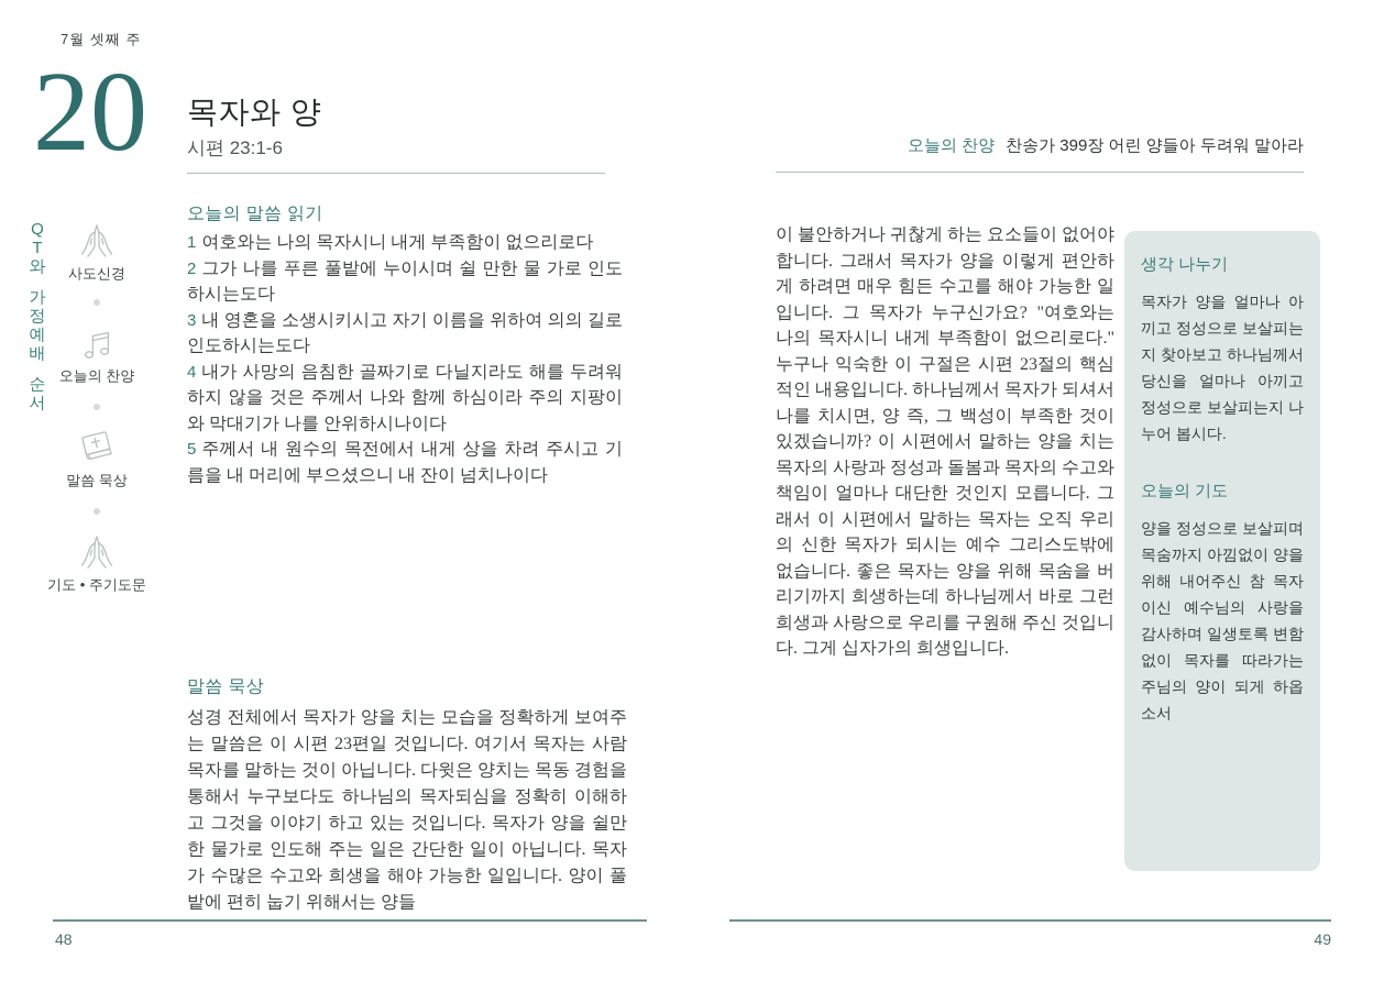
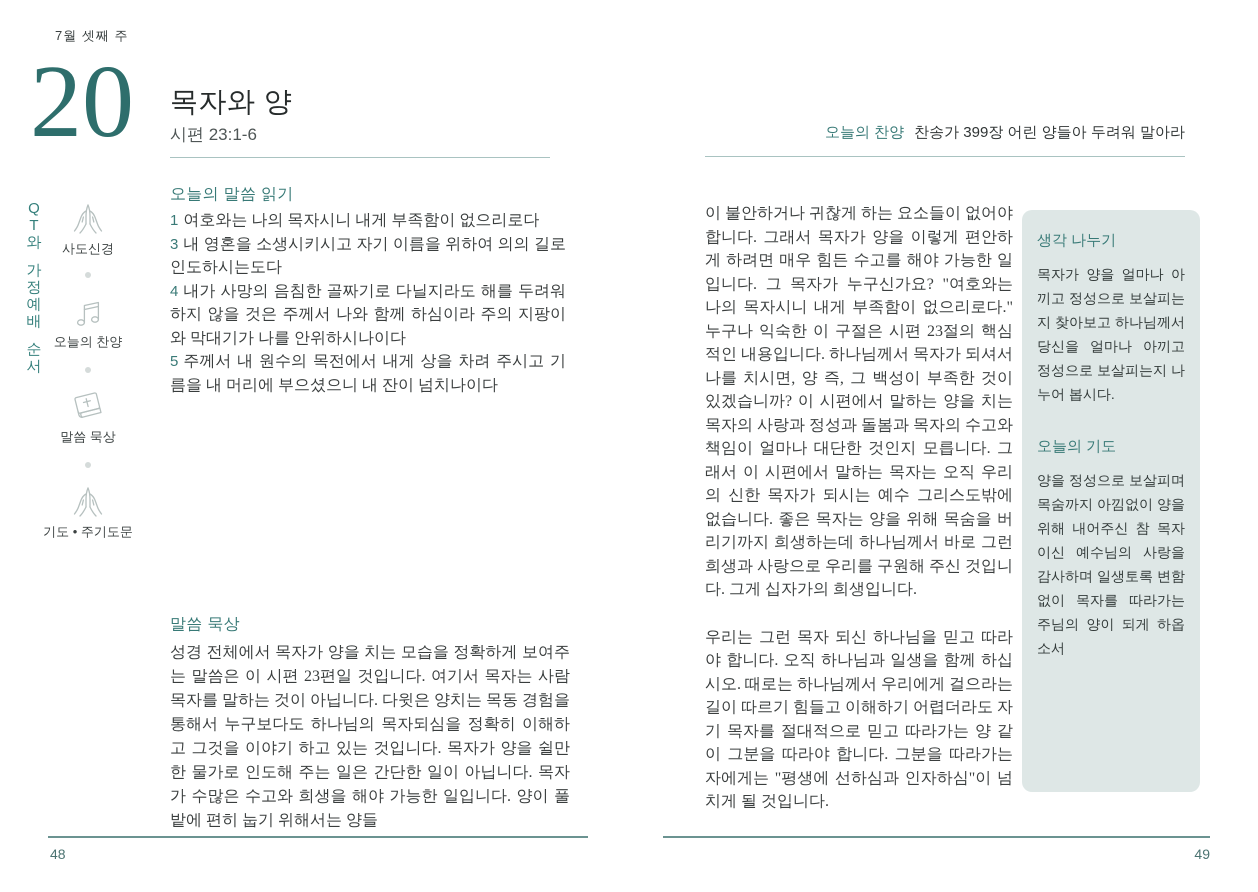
  7월 셋째 주
  20
  목자와 양
  시편 23:1-6
  Q
  T
  와
  가
  정
  예
  배
  순
  서
  사도신경
  오늘의 찬양
  말씀 묵상
  기도 • 주기도문
  오늘의 말씀 읽기
  1 여호와는 나의 목자시니 내게 부족함이 없으리로다
- 2 그가 나를 푸른 풀밭에 누이시며 쉴 만한 물 가로 인도하시는도다
  3 내 영혼을 소생시키시고 자기 이름을 위하여 의의 길로 인도하시는도다
  4 내가 사망의 음침한 골짜기로 다닐지라도 해를 두려워하지 않을 것은 주께서 나와 함께 하심이라 주의 지팡이와 막대기가 나를 안위하시나이다
  5 주께서 내 원수의 목전에서 내게 상을 차려 주시고 기름을 내 머리에 부으셨으니 내 잔이 넘치나이다
  말씀 묵상
  성경 전체에서 목자가 양을 치는 모습을 정확하게 보여주는 말씀은 이 시편 23편일 것입니다. 여기서 목자는 사람 목자를 말하는 것이 아닙니다. 다윗은 양치는 목동 경험을 통해서 누구보다도 하나님의 목자되심을 정확히 이해하고 그것을 이야기 하고 있는 것입니다. 목자가 양을 쉴만한 물가로 인도해 주는 일은 간단한 일이 아닙니다. 목자가 수많은 수고와 희생을 해야 가능한 일입니다. 양이 풀밭에 편히 눕기 위해서는 양들
  48
  오늘의 찬양 찬송가 399장 어린 양들아 두려워 말아라
  이 불안하거나 귀찮게 하는 요소들이 없어야 합니다. 그래서 목자가 양을 이렇게 편안하게 하려면 매우 힘든 수고를 해야 가능한 일입니다. 그 목자가 누구신가요? "여호와는 나의 목자시니 내게 부족함이 없으리로다." 누구나 익숙한 이 구절은 시편 23절의 핵심적인 내용입니다. 하나님께서 목자가 되셔서 나를 치시면, 양 즉, 그 백성이 부족한 것이 있겠습니까? 이 시편에서 말하는 양을 치는 목자의 사랑과 정성과 돌봄과 목자의 수고와 책임이 얼마나 대단한 것인지 모릅니다. 그래서 이 시편에서 말하는 목자는 오직 우리의 신한 목자가 되시는 예수 그리스도밖에 없습니다. 좋은 목자는 양을 위해 목숨을 버리기까지 희생하는데 하나님께서 바로 그런 희생과 사랑으로 우리를 구원해 주신 것입니다. 그게 십자가의 희생입니다.
+ 우리는 그런 목자 되신 하나님을 믿고 따라야 합니다. 오직 하나님과 일생을 함께 하십시오. 때로는 하나님께서 우리에게 걸으라는 길이 따르기 힘들고 이해하기 어렵더라도 자기 목자를 절대적으로 믿고 따라가는 양 같이 그분을 따라야 합니다. 그분을 따라가는 자에게는 "평생에 선하심과 인자하심"이 넘치게 될 것입니다.
  생각 나누기
  목자가 양을 얼마나 아끼고 정성으로 보살피는지 찾아보고 하나님께서 당신을 얼마나 아끼고 정성으로 보살피는지 나누어 봅시다.
  오늘의 기도
  양을 정성으로 보살피며 목숨까지 아낌없이 양을 위해 내어주신 참 목자이신 예수님의 사랑을 감사하며 일생토록 변함없이 목자를 따라가는 주님의 양이 되게 하옵소서
  49
